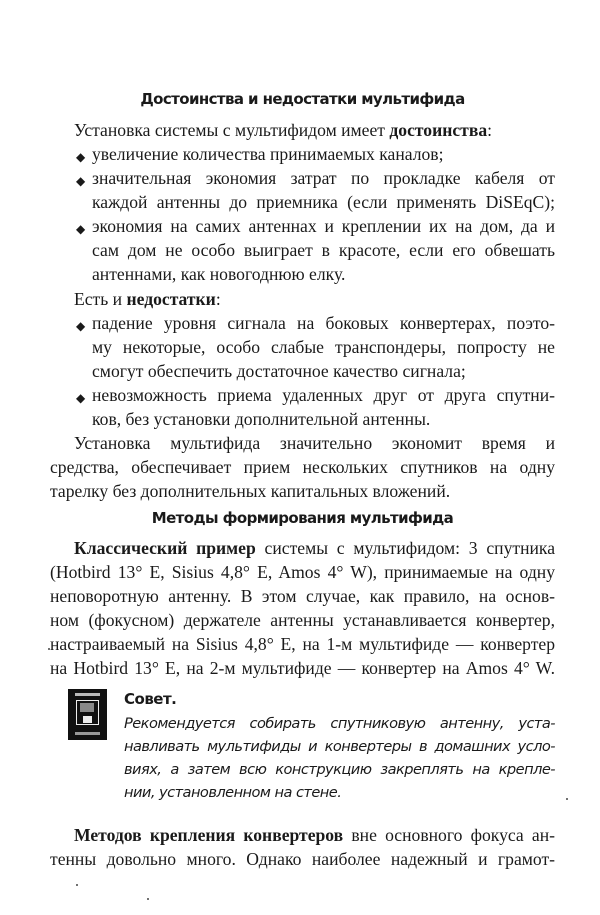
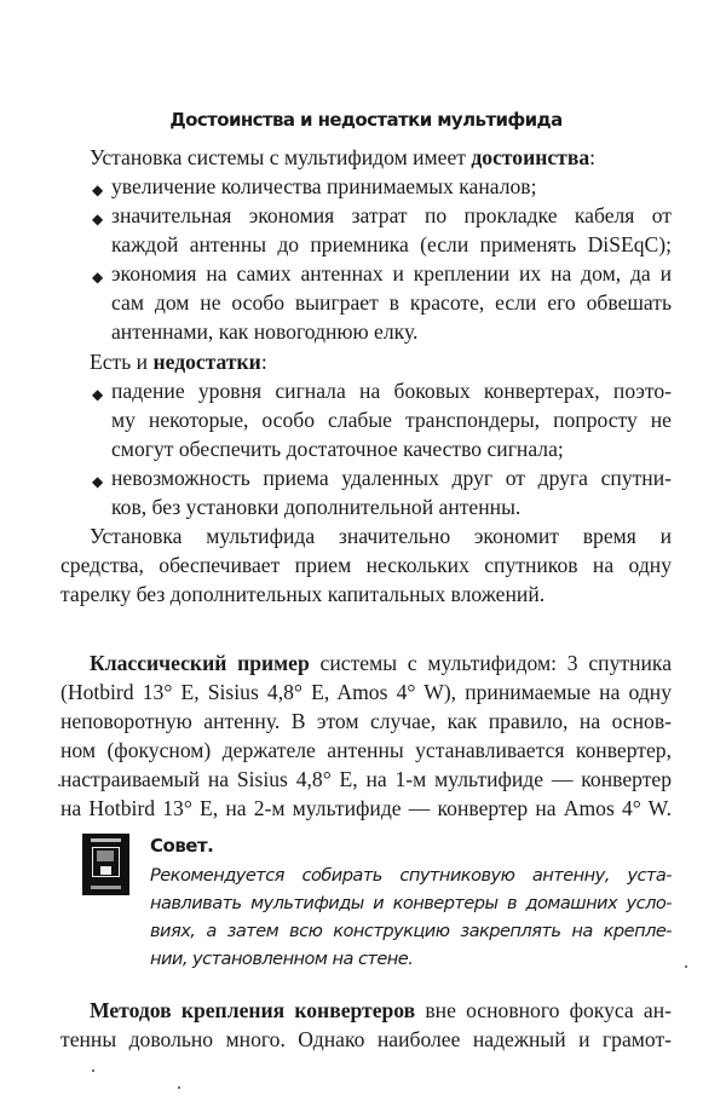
  Достоинства и недостатки мультифида
  Установка системы с мультифидом имеет достоинства:
  ◆
  увеличение количества принимаемых каналов;
  ◆
  значительная экономия затрат по прокладке кабеля от
  каждой антенны до приемника (если применять DiSEqC);
  ◆
  экономия на самих антеннах и креплении их на дом, да и
  сам дом не особо выиграет в красоте, если его обвешать
  антеннами, как новогоднюю елку.
  Есть и недостатки:
  ◆
  падение уровня сигнала на боковых конвертерах, поэто-
  му некоторые, особо слабые транспондеры, попросту не
  смогут обеспечить достаточное качество сигнала;
  ◆
  невозможность приема удаленных друг от друга спутни-
  ков, без установки дополнительной антенны.
  Установка мультифида значительно экономит время и
  средства, обеспечивает прием нескольких спутников на одну
  тарелку без дополнительных капитальных вложений.
- Методы формирования мультифида
  Классический пример системы с мультифидом: 3 спутника
  (Hotbird 13° E, Sisius 4,8° E, Amos 4° W), принимаемые на одну
  неповоротную антенну. В этом случае, как правило, на основ-
  ном (фокусном) держателе антенны устанавливается конвертер,
  настраиваемый на Sisius 4,8° E, на 1-м мультифиде — конвертер
  на Hotbird 13° E, на 2-м мультифиде — конвертер на Amos 4° W.
  Совет.
  Рекомендуется собирать спутниковую антенну, уста-
  навливать мультифиды и конвертеры в домашних усло-
  виях, а затем всю конструкцию закреплять на крепле-
  нии, установленном на стене.
  Методов крепления конвертеров вне основного фокуса ан-
  тенны довольно много. Однако наиболее надежный и грамот-
